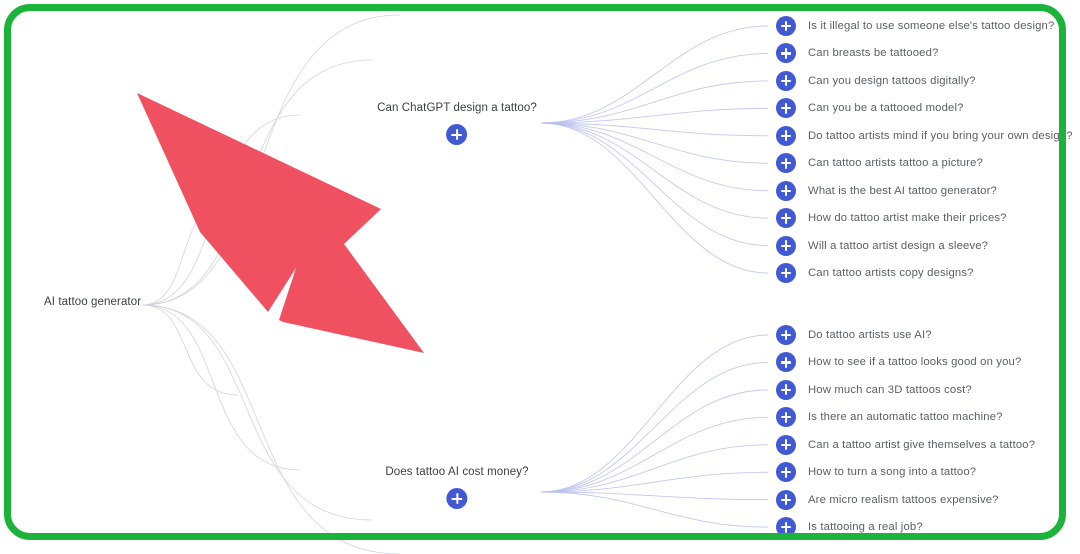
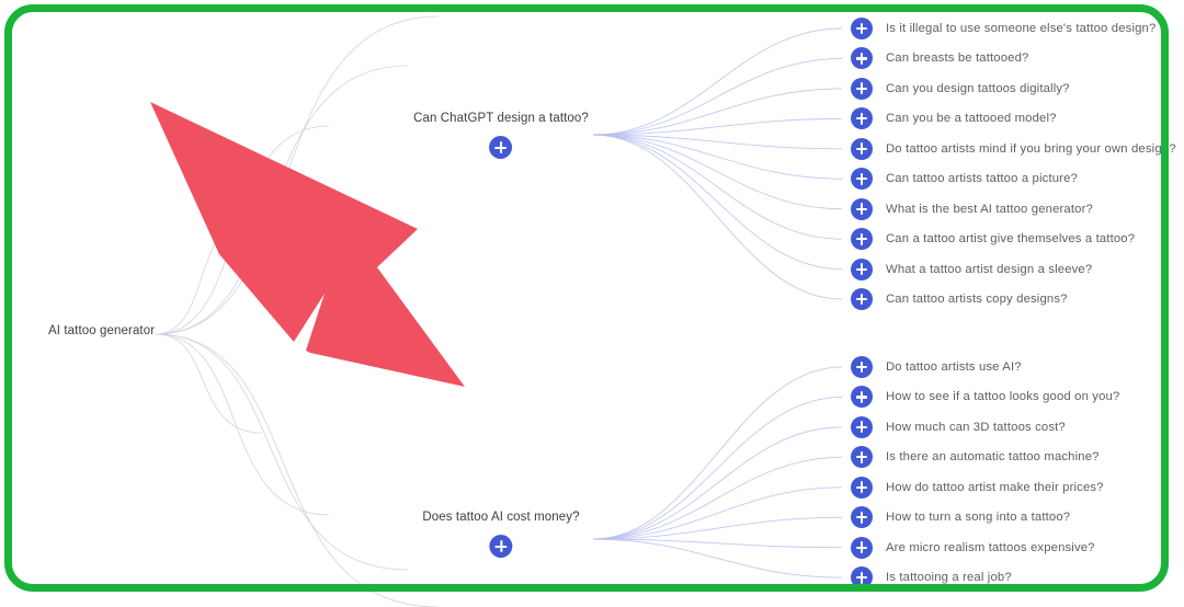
  AI tattoo generator
  Can ChatGPT design a tattoo?
  Does tattoo AI cost money?
  Is it illegal to use someone else's tattoo design?
  Can breasts be tattooed?
  Can you design tattoos digitally?
  Can you be a tattooed model?
  Do tattoo artists mind if you bring your own design?
  Can tattoo artists tattoo a picture?
  What is the best AI tattoo generator?
- How do tattoo artist make their prices?
+ Can a tattoo artist give themselves a tattoo?
- Will a tattoo artist design a sleeve?
+ What a tattoo artist design a sleeve?
  Can tattoo artists copy designs?
  Do tattoo artists use AI?
  How to see if a tattoo looks good on you?
  How much can 3D tattoos cost?
  Is there an automatic tattoo machine?
- Can a tattoo artist give themselves a tattoo?
+ How do tattoo artist make their prices?
  How to turn a song into a tattoo?
  Are micro realism tattoos expensive?
  Is tattooing a real job?
